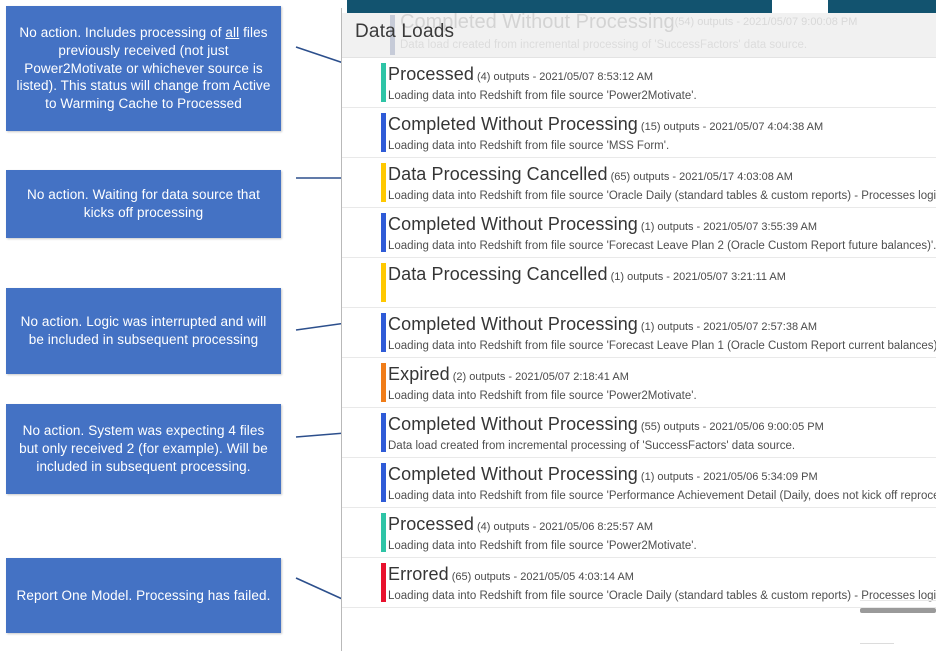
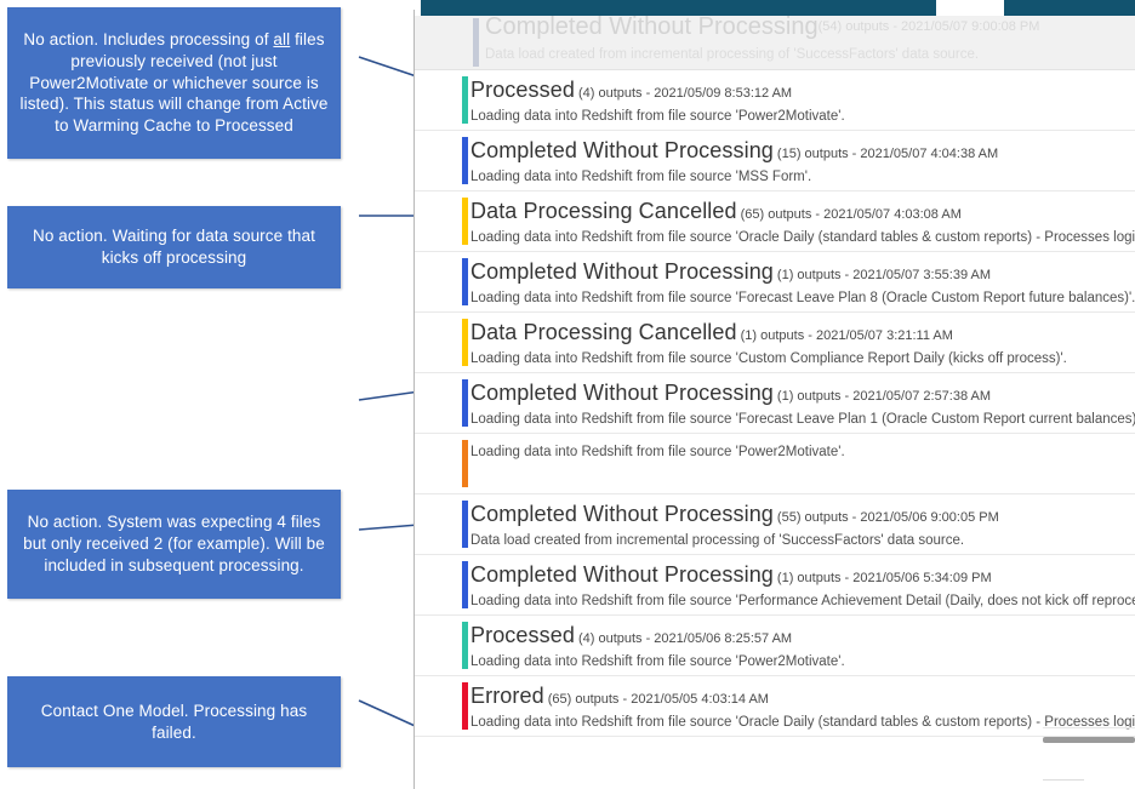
  No action. Includes processing of all files previously received (not just Power2Motivate or whichever source is listed). This status will change from Active to Warming Cache to Processed
  No action. Waiting for data source that kicks off processing
- No action. Logic was interrupted and will be included in subsequent processing
  No action. System was expecting 4 files but only received 2 (for example). Will be included in subsequent processing.
- Report One Model. Processing has failed.
+ Contact One Model. Processing has failed.
  Completed Without Processing(54) outputs - 2021/05/07 9:00:08 PM
- Data Loads
- Processed (4) outputs - 2021/05/07 8:53:12 AM
+ Processed (4) outputs - 2021/05/09 8:53:12 AM
  Loading data into Redshift from file source 'Power2Motivate'.
  Completed Without Processing (15) outputs - 2021/05/07 4:04:38 AM
  Loading data into Redshift from file source 'MSS Form'.
- Data Processing Cancelled (65) outputs - 2021/05/17 4:03:08 AM
+ Data Processing Cancelled (65) outputs - 2021/05/07 4:03:08 AM
  Loading data into Redshift from file source 'Oracle Daily (standard tables & custom reports) - Processes logi
  Completed Without Processing (1) outputs - 2021/05/07 3:55:39 AM
- Loading data into Redshift from file source 'Forecast Leave Plan 2 (Oracle Custom Report future balances)'.
+ Loading data into Redshift from file source 'Forecast Leave Plan 8 (Oracle Custom Report future balances)'.
  Data Processing Cancelled (1) outputs - 2021/05/07 3:21:11 AM
+ Loading data into Redshift from file source 'Custom Compliance Report Daily (kicks off process)'.
  Completed Without Processing (1) outputs - 2021/05/07 2:57:38 AM
  Loading data into Redshift from file source 'Forecast Leave Plan 1 (Oracle Custom Report current balances)
- Expired (2) outputs - 2021/05/07 2:18:41 AM
  Loading data into Redshift from file source 'Power2Motivate'.
  Completed Without Processing (55) outputs - 2021/05/06 9:00:05 PM
  Data load created from incremental processing of 'SuccessFactors' data source.
  Completed Without Processing (1) outputs - 2021/05/06 5:34:09 PM
  Loading data into Redshift from file source 'Performance Achievement Detail (Daily, does not kick off reproc
  Processed (4) outputs - 2021/05/06 8:25:57 AM
  Loading data into Redshift from file source 'Power2Motivate'.
  Errored (65) outputs - 2021/05/05 4:03:14 AM
  Loading data into Redshift from file source 'Oracle Daily (standard tables & custom reports) - Processes logi
